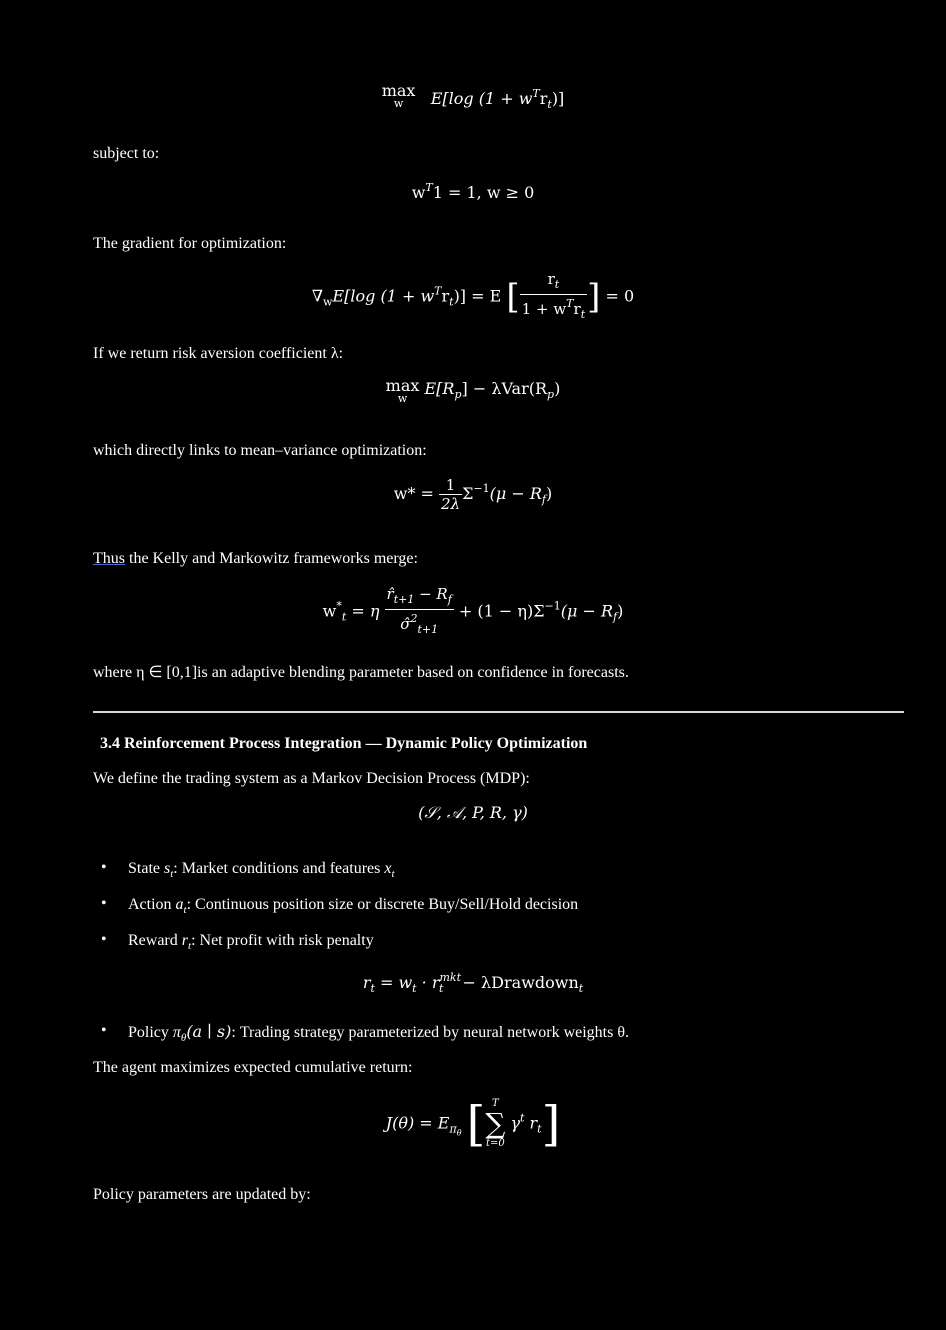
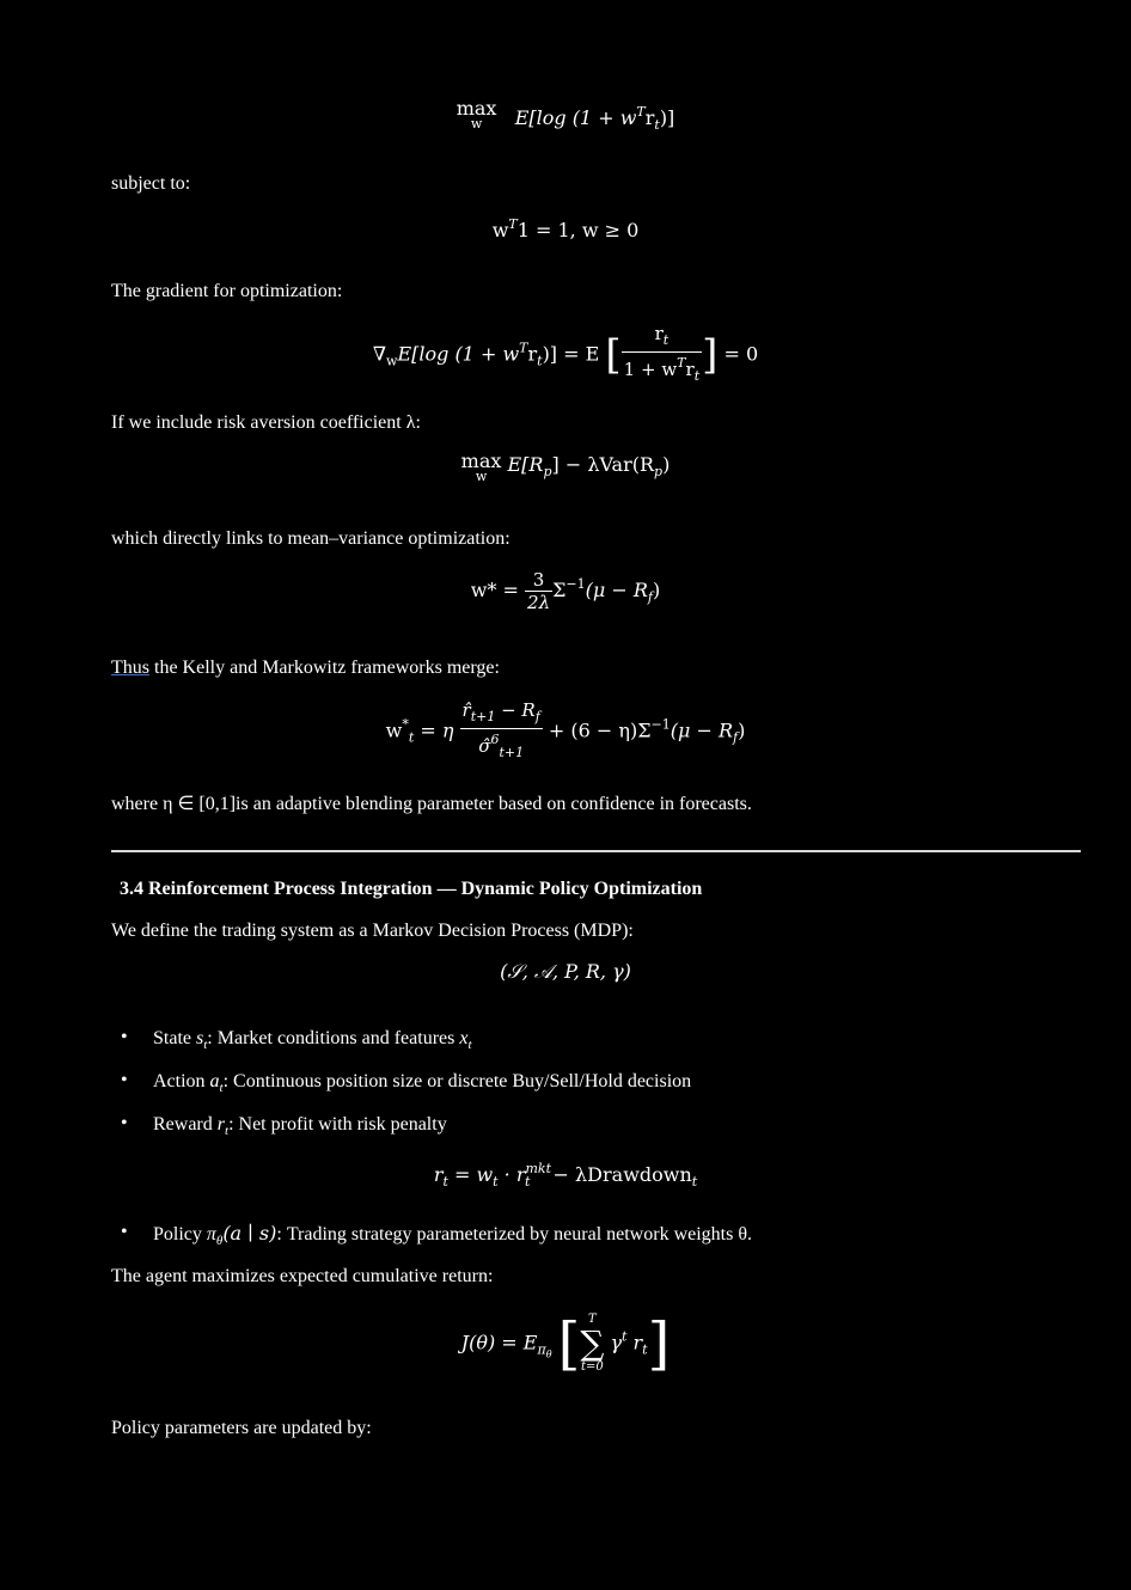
  max
  w
  E[log (1 + wTrt)]
  subject to:
  wT1 = 1, w ≥ 0
  The gradient for optimization:
  ∇wE[log (1 + wTrt)] = E [
  rt
  1 + wTrt
  ] = 0
- If we return risk aversion coefficient λ:
+ If we include risk aversion coefficient λ:
  max
  w
  E[Rp] − λVar(Rp)
  which directly links to mean–variance optimization:
  w* =
- 1
+ 3
  2λ
  Σ−1(μ − Rf)
  Thus the Kelly and Markowitz frameworks merge:
  w*t = η
  r̂t+1 − Rf
- σ̂2t+1
+ σ̂6t+1
- + (1 − η)Σ−1(μ − Rf)
+ + (6 − η)Σ−1(μ − Rf)
  where η ∈ [0,1]is an adaptive blending parameter based on confidence in forecasts.
  3.4 Reinforcement Process Integration — Dynamic Policy Optimization
  We define the trading system as a Markov Decision Process (MDP):
  (𝒮, 𝒜, P, R, γ)
  •
  State st: Market conditions and features xt
  •
  Action at: Continuous position size or discrete Buy/Sell/Hold decision
  •
  Reward rt: Net profit with risk penalty
  rt = wt · rmktt − λDrawdownt
  •
  Policy πθ(a ∣ s): Trading strategy parameterized by neural network weights θ.
  The agent maximizes expected cumulative return:
  J(θ) = Eπθ [
  T
  ∑
  t=0
  γt rt]
  Policy parameters are updated by:
